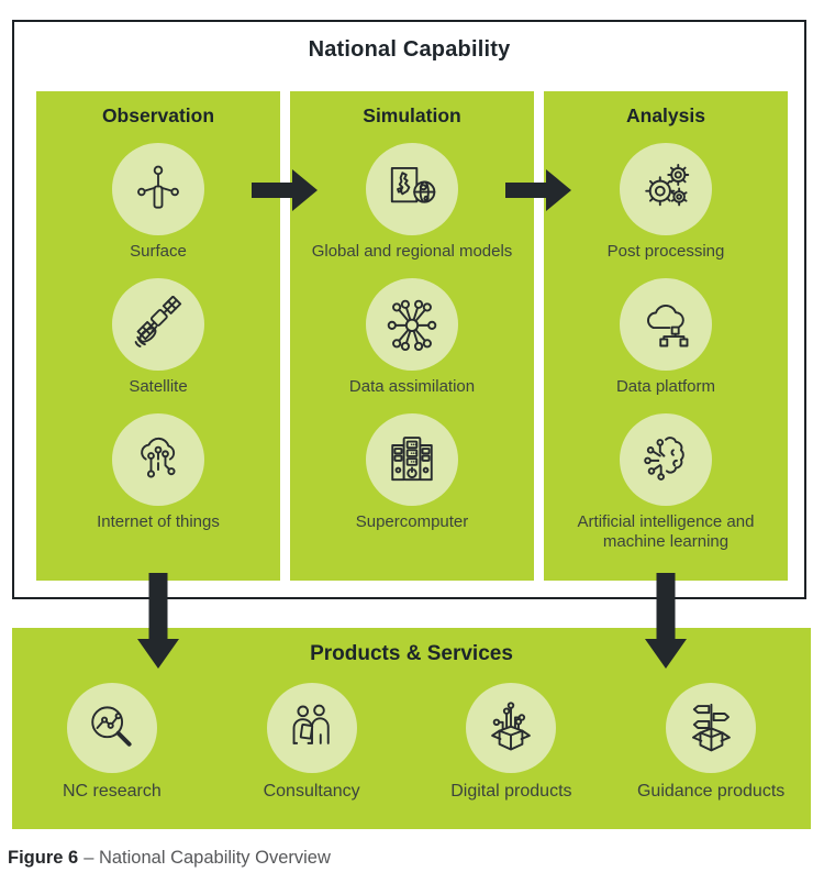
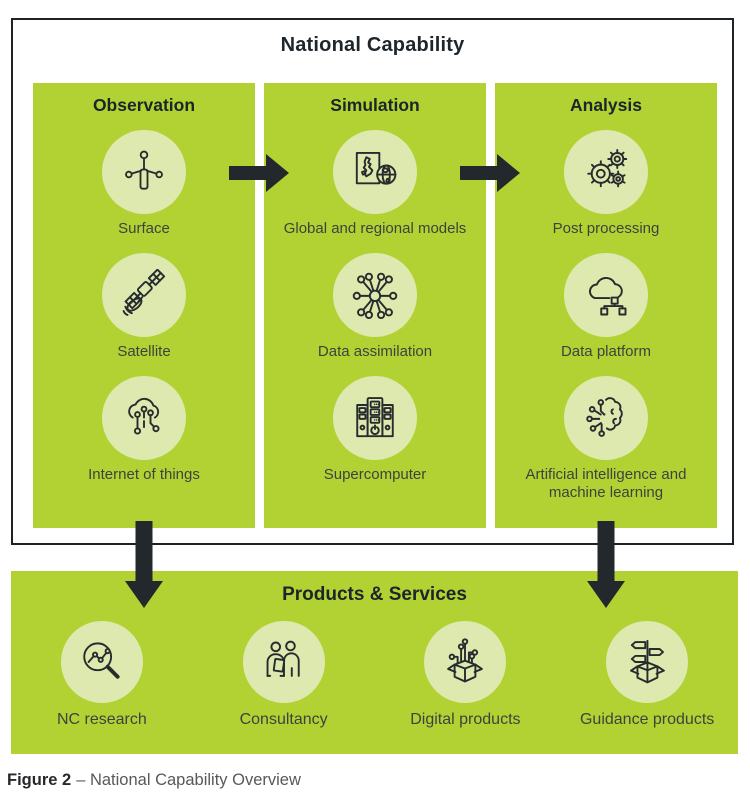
  National Capability
  Observation
  Surface
  Satellite
  Internet of things
  Simulation
  Global and regional models
  Data assimilation
  Supercomputer
  Analysis
  Post processing
  Data platform
  Artificial intelligence and machine learning
  Products & Services
  NC research
  Consultancy
  Digital products
  Guidance products
- Figure 6 – National Capability Overview
+ Figure 2 – National Capability Overview
